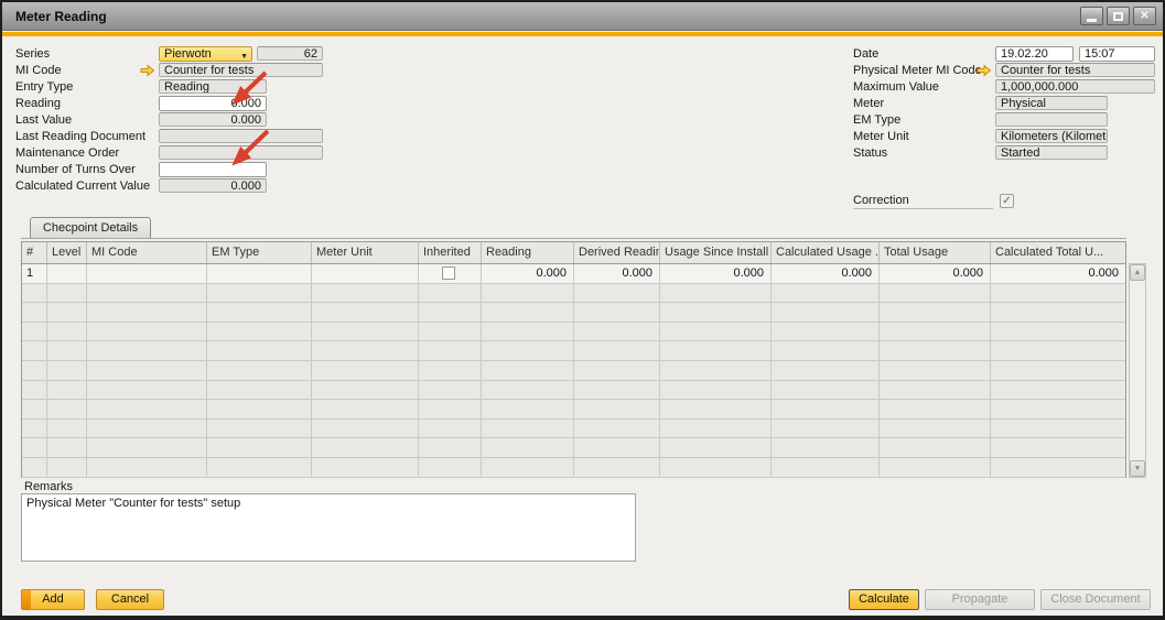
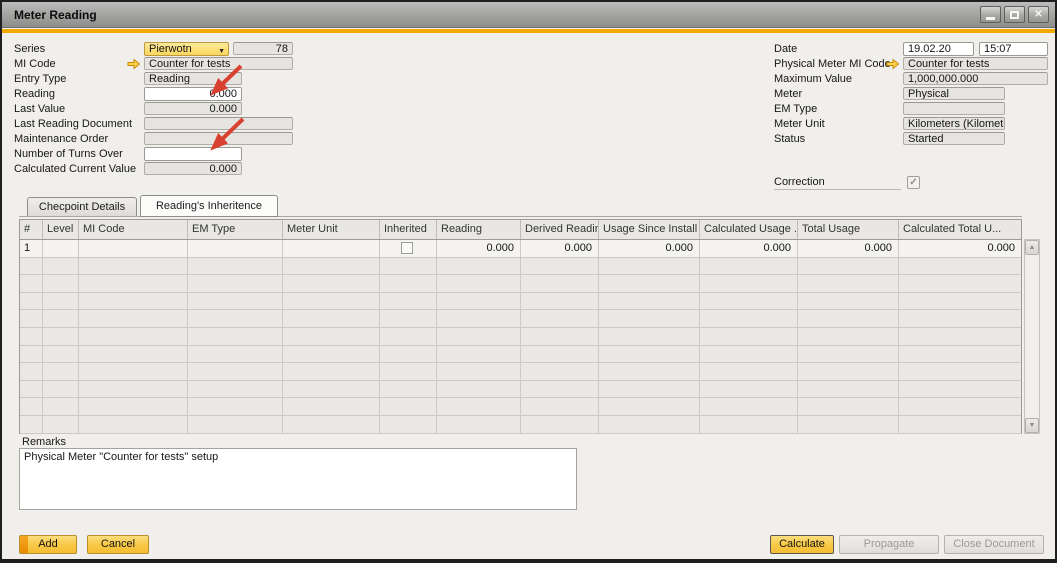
  Meter Reading
  ✕
  Series
  Pierwotn
- 62
+ 78
  MI Code
  Counter for tests
  Entry Type
  Reading
  Reading
  0.000
  Last Value
  0.000
  Last Reading Document
  Maintenance Order
  Number of Turns Over
  Calculated Current Value
  0.000
  Date
  19.02.20
  15:07
  Physical Meter MI Cod
  Counter for tests
  Maximum Value
  1,000,000.000
  Meter
  Physical
  EM Type
  Meter Unit
  Kilometers (Kilomet
  Status
  Started
  Correction
  ✓
  Checpoint Details
+ Reading's Inheritence
  #
  Level
  MI Code
  EM Type
  Meter Unit
  Inherited
  Reading
  Derived Readin
  Usage Since Install
  Calculated Usage .
  Total Usage
  Calculated Total U...
  1
  0.000
  0.000
  0.000
  0.000
  0.000
  0.000
  Remarks
  Physical Meter "Counter for tests" setup
  Add
  Cancel
  Calculate
  Propagate
  Close Document
